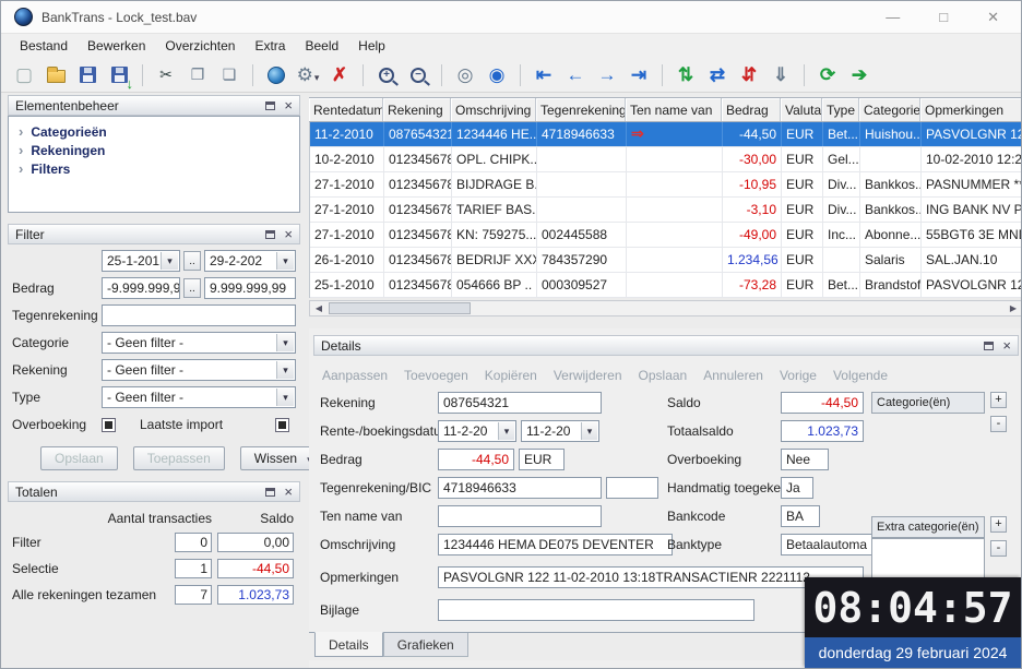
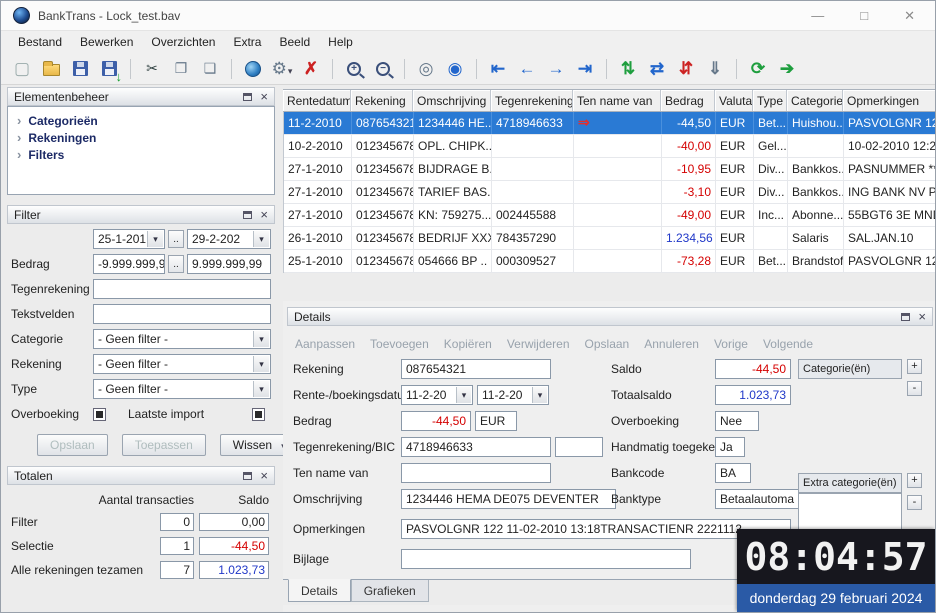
  BankTrans - Lock_test.bav
  —
  □
  ✕
  Bestand
  Bewerken
  Overzichten
  Extra
  Beeld
  Help
  ▢
  ✂
  ❐
  ❏
  ⚙
  ✗
  +
  −
  ◎
  ◉
  ⇤
  ←
  →
  ⇥
  ⇅
  ⇄
  ⇵
  ⇓
  ⟳
  ➔
  Elementenbeheer
  ×
  ›
  Categorieën
  ›
  Rekeningen
  ›
  Filters
  Filter
  ×
  25-1-201
  ..
  29-2-202
  Bedrag
  -9.999.999,9
  ..
  9.999.999,99
  Tegenrekening
+ Tekstvelden
  Categorie
  - Geen filter -
  Rekening
  - Geen filter -
  Type
  - Geen filter -
  Overboeking
  Laatste import
  Opslaan
  Toepassen
  Wissen
  Totalen
  ×
  Aantal transacties
  Saldo
  Filter
  0
  0,00
  Selectie
  1
  -44,50
  Alle rekeningen tezamen
  7
  1.023,73
  Rentedatum
  Rekening
  Omschrijving
  Tegenrekening
  Ten name van
  Bedrag
  Valuta
  Type
  Categorie
  Opmerkingen
  11-2-2010
  087654321
  1234446 HE..
  4718946633
  ⇒
  -44,50
  EUR
  Bet...
  Huishou..
  PASVOLGNR 1
  10-2-2010
  012345678
  OPL. CHIPK..
- -30,00
+ -40,00
  EUR
  Gel...
  10-02-2010 12:2
  27-1-2010
  012345678
  BIJDRAGE B.
  -10,95
  EUR
  Div...
  Bankkos..
  PASNUMMER *
  27-1-2010
  012345678
  TARIEF BAS.
  -3,10
  EUR
  Div...
  Bankkos..
  ING BANK NV P
  27-1-2010
  012345678
  KN: 759275...
  002445588
  -49,00
  EUR
  Inc...
  Abonne...
  55BGT6 3E MN
  26-1-2010
  012345678
  BEDRIJF XXX
  784357290
  1.234,56
  EUR
  Salaris
  SAL.JAN.10
  25-1-2010
  012345678
  054666 BP ..
  000309527
  -73,28
  EUR
  Bet...
  Brandstof
  PASVOLGNR 1
- ◀
- ▶
  Details
  ×
  Aanpassen
  Toevoegen
  Kopiëren
  Verwijderen
  Opslaan
  Annuleren
  Vorige
  Volgende
  Rekening
  087654321
  Rente-/boekingsdat
  11-2-20
  11-2-20
  Bedrag
  -44,50
  EUR
  Tegenrekening/BIC
  4718946633
  Ten name van
  Omschrijving
  1234446 HEMA DE075 DEVENTER
  Opmerkingen
  PASVOLGNR 122 11-02-2010 13:18TRANSACTIENR 222111
  Bijlage
  Saldo
  -44,50
  Totaalsaldo
  1.023,73
  Overboeking
  Nee
  Handmatig toegeke
  Ja
  Bankcode
  BA
  Banktype
  Betaalautoma
  Categorie(ën)
  +
  -
  Extra categorie(ën)
  +
  -
  Details
  Grafieken
  08:04:57
  donderdag 29 februari 2024
